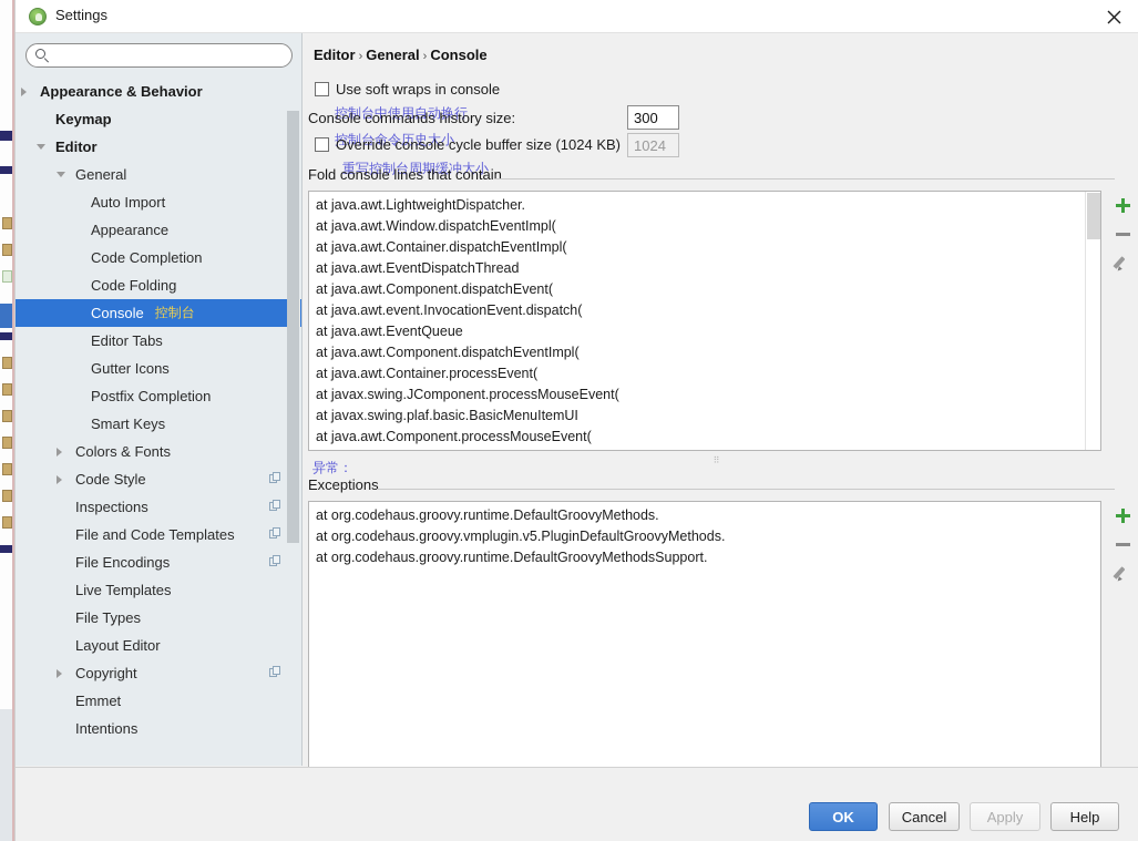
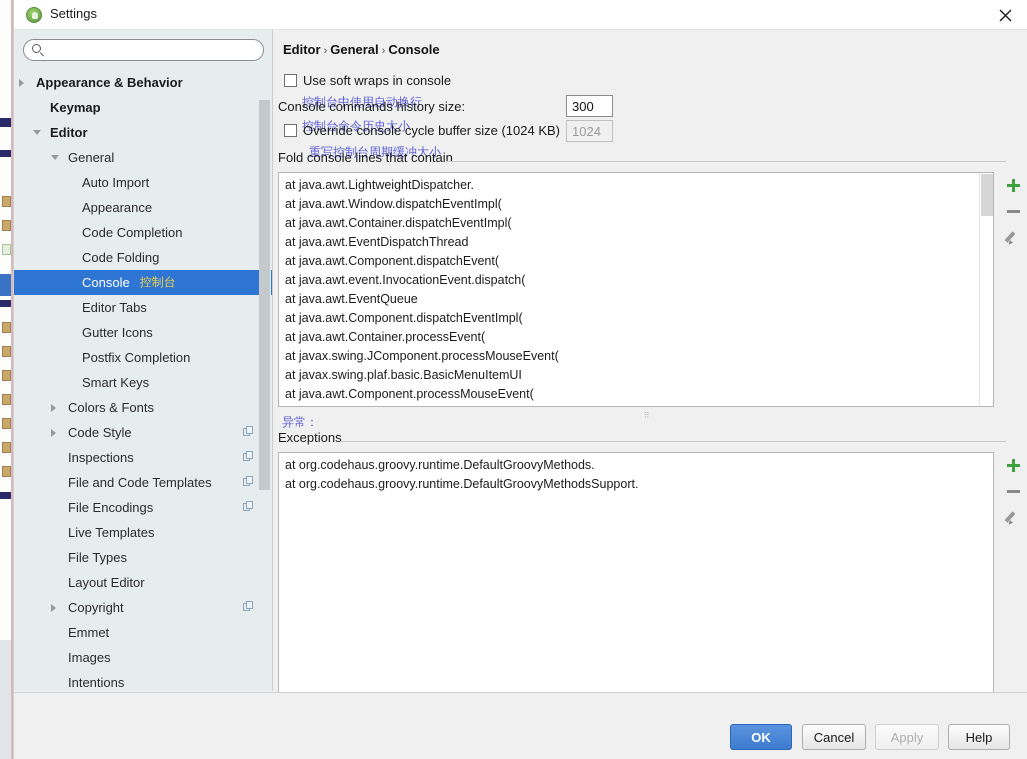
  Settings
  Appearance & Behavior
  Keymap
  Editor
  General
  Auto Import
  Appearance
  Code Completion
  Code Folding
  Console
  控制台
  Editor Tabs
  Gutter Icons
  Postfix Completion
  Smart Keys
  Colors & Fonts
  Code Style
  Inspections
  File and Code Templates
  File Encodings
  Live Templates
  File Types
  Layout Editor
  Copyright
  Emmet
+ Images
  Intentions
  Editor › General › Console
  控制台中使用自动换行
  Use soft wraps in console
  控制台命令历史大小
  Console commands history size:
  300
  重写控制台周期缓冲大小
  Override console cycle buffer size (1024 KB)
  1024
  Fold console lines that contain
  at java.awt.LightweightDispatcher.
  at java.awt.Window.dispatchEventImpl(
  at java.awt.Container.dispatchEventImpl(
  at java.awt.EventDispatchThread
  at java.awt.Component.dispatchEvent(
  at java.awt.event.InvocationEvent.dispatch(
  at java.awt.EventQueue
  at java.awt.Component.dispatchEventImpl(
  at java.awt.Container.processEvent(
  at javax.swing.JComponent.processMouseEvent(
  at javax.swing.plaf.basic.BasicMenuItemUI
  at java.awt.Component.processMouseEvent(
  ⠿
  异常：
  Exceptions
  at org.codehaus.groovy.runtime.DefaultGroovyMethods.
- at org.codehaus.groovy.vmplugin.v5.PluginDefaultGroovyMethods.
  at org.codehaus.groovy.runtime.DefaultGroovyMethodsSupport.
  OK
  Cancel
  Apply
  Help
